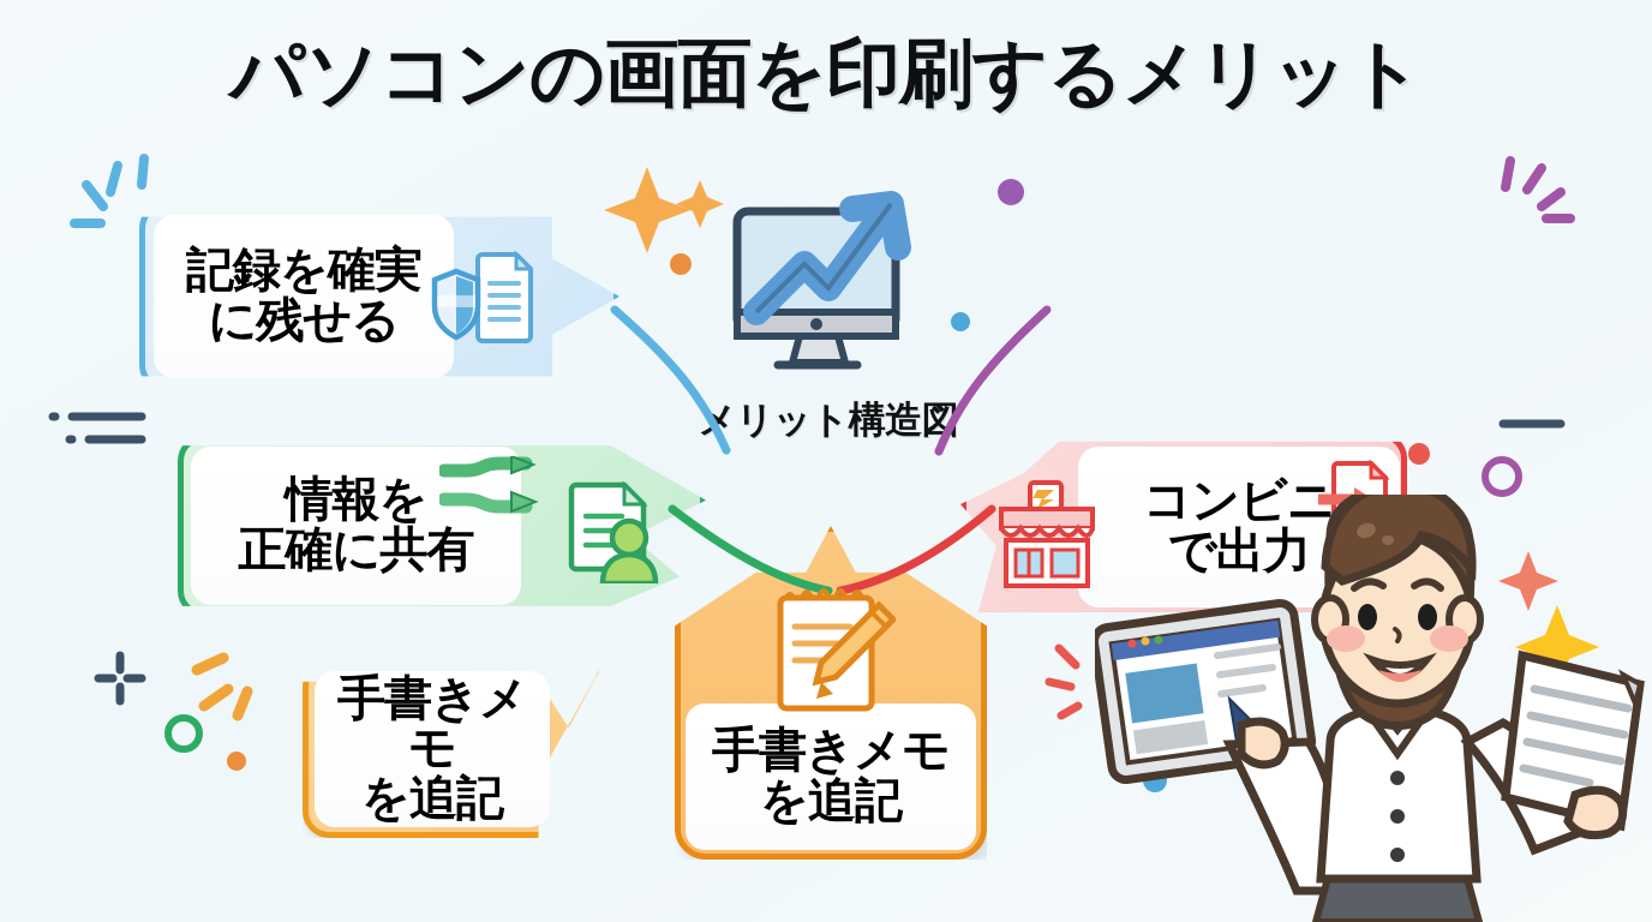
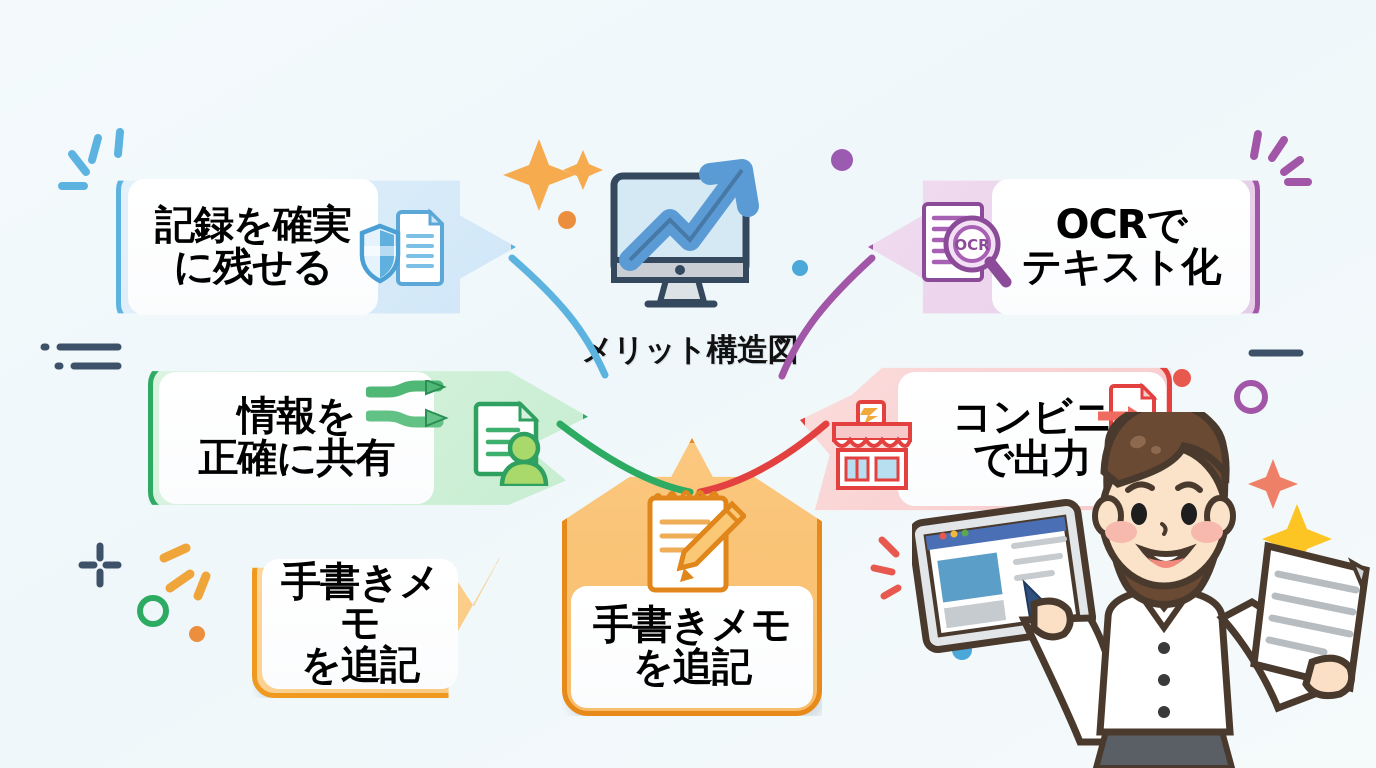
- パソコンの画面を印刷するメリット
  メリット構造図
  記録を確実
  に残せる
+ OCRで
+ テキスト化
+ OCR
  情報を
  正確に共有
  コンビニ
  で出力
  手書きメモ
  を追記
  手書きメモ
  を追記
